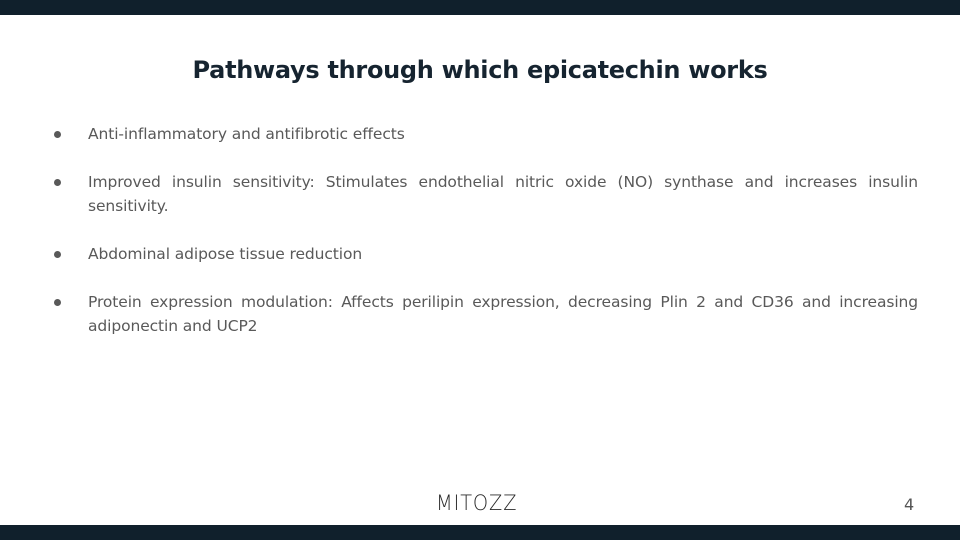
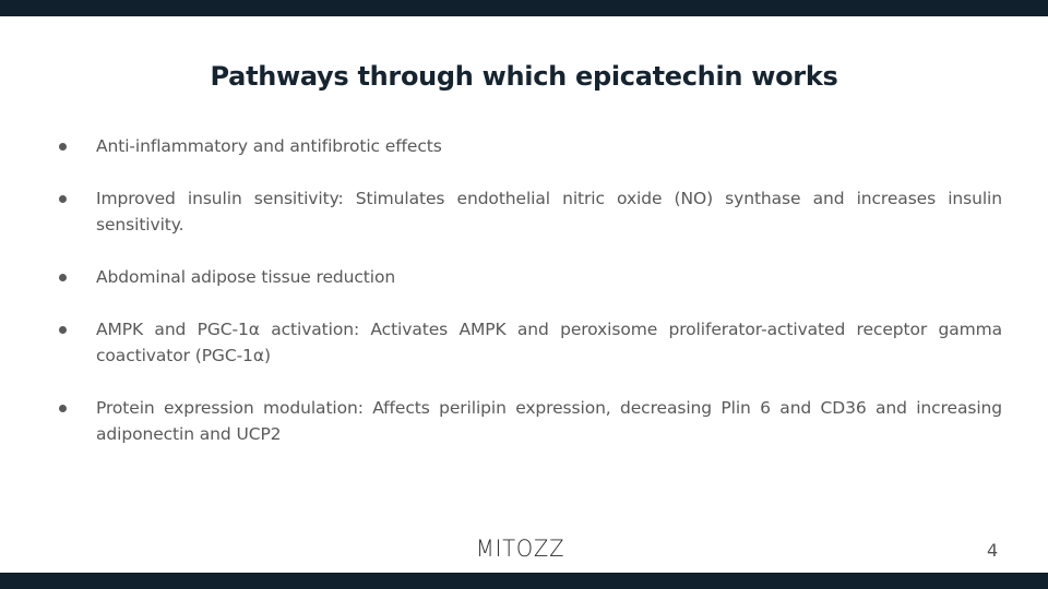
  Pathways through which epicatechin works
  Anti-inflammatory and antifibrotic effects
  Improved insulin sensitivity: Stimulates endothelial nitric oxide (NO) synthase and increases insulin sensitivity.
  Abdominal adipose tissue reduction
+ AMPK and PGC-1α activation: Activates AMPK and peroxisome proliferator-activated receptor gamma coactivator (PGC-1α)
- Protein expression modulation: Affects perilipin expression, decreasing Plin 2 and CD36 and increasing adiponectin and UCP2
+ Protein expression modulation: Affects perilipin expression, decreasing Plin 6 and CD36 and increasing adiponectin and UCP2
  MITOZZ
  4
